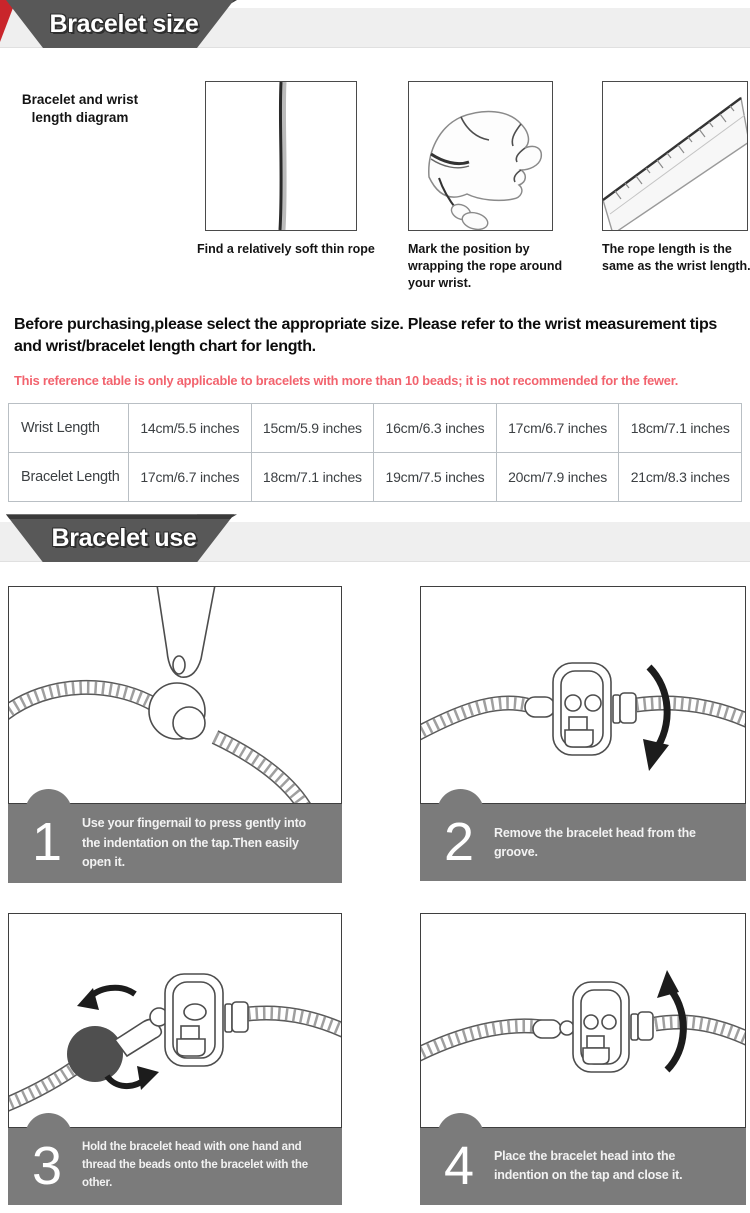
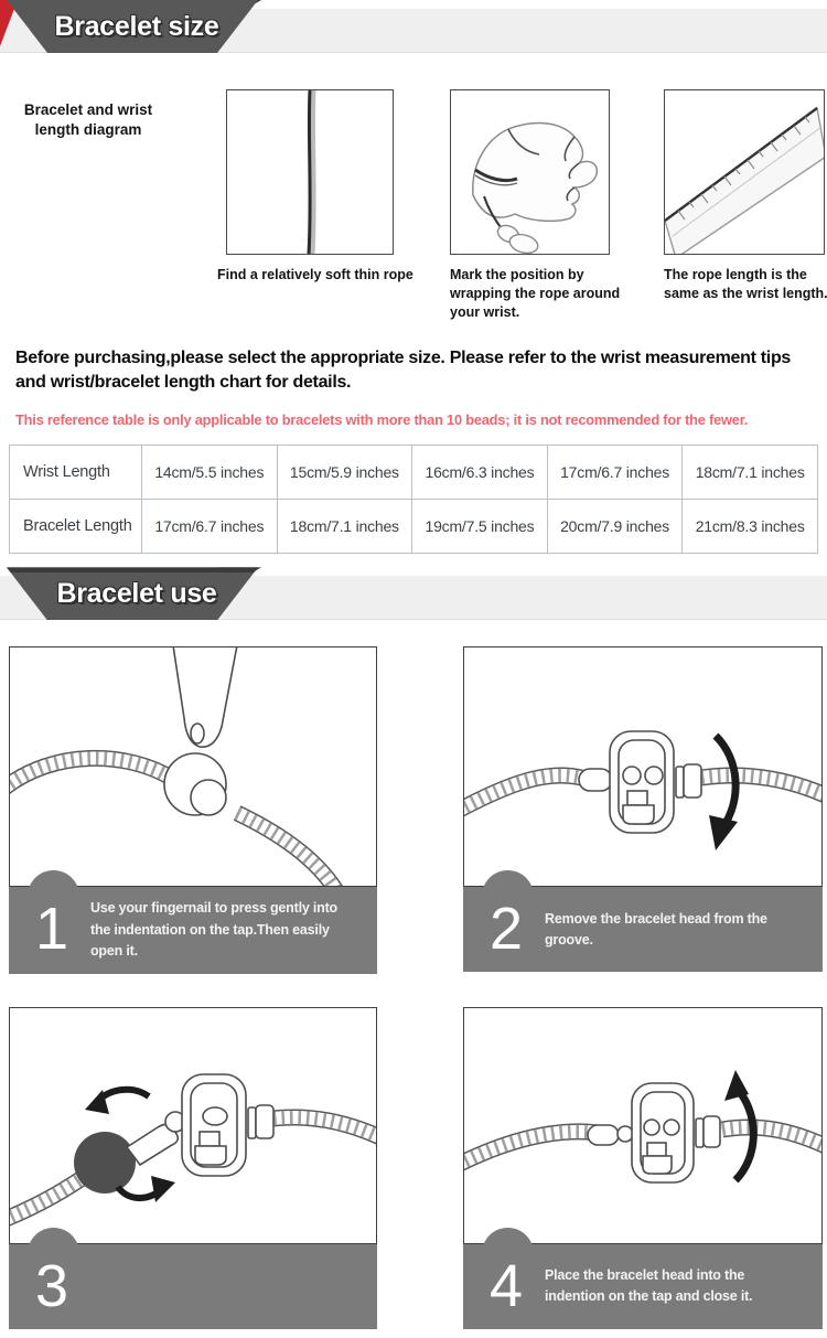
  Bracelet size
  Bracelet and wrist
  length diagram
  Find a relatively soft thin rope
  Mark the position by
  wrapping the rope around
  your wrist.
  The rope length is the
  same as the wrist length.
- Before purchasing,please select the appropriate size. Please refer to the wrist measurement tips and wrist/bracelet length chart for length.
+ Before purchasing,please select the appropriate size. Please refer to the wrist measurement tips and wrist/bracelet length chart for details.
  This reference table is only applicable to bracelets with more than 10 beads; it is not recommended for the fewer.
  Wrist Length	14cm/5.5 inches	15cm/5.9 inches	16cm/6.3 inches	17cm/6.7 inches	18cm/7.1 inches
  Bracelet Length	17cm/6.7 inches	18cm/7.1 inches	19cm/7.5 inches	20cm/7.9 inches	21cm/8.3 inches
  Bracelet use
  1
  Use your fingernail to press gently into
  the indentation on the tap.Then easily
  open it.
  2
  Remove the bracelet head from the
  groove.
  3
- Hold the bracelet head with one hand and
- thread the beads onto the bracelet with the
- other.
  4
  Place the bracelet head into the
  indention on the tap and close it.
